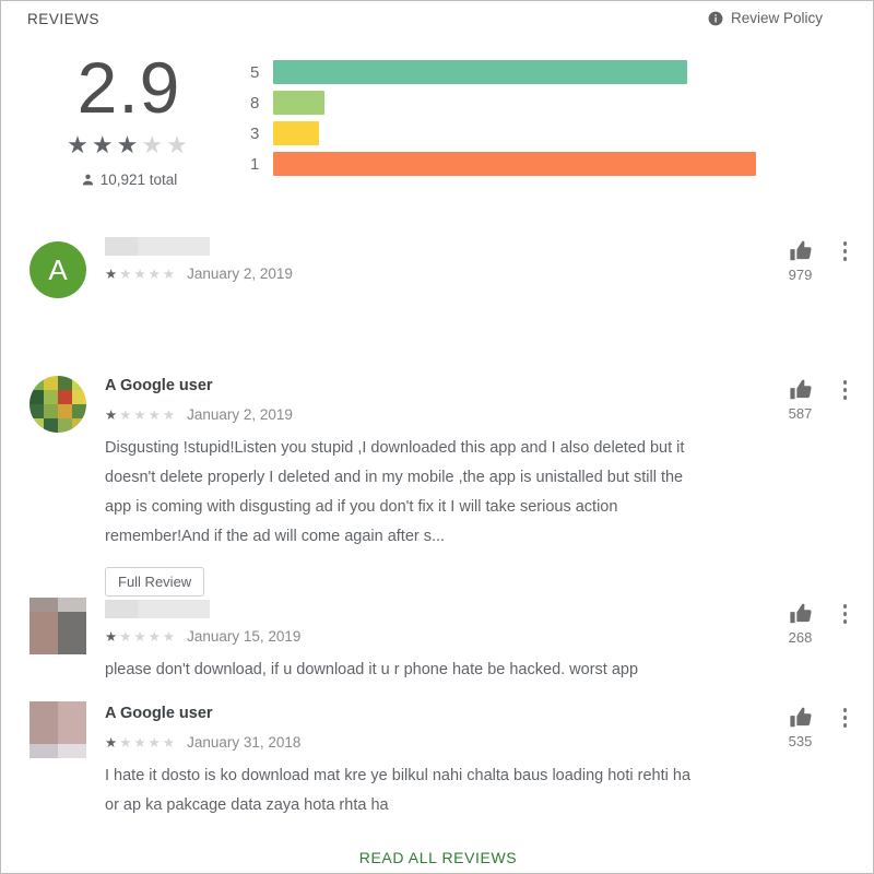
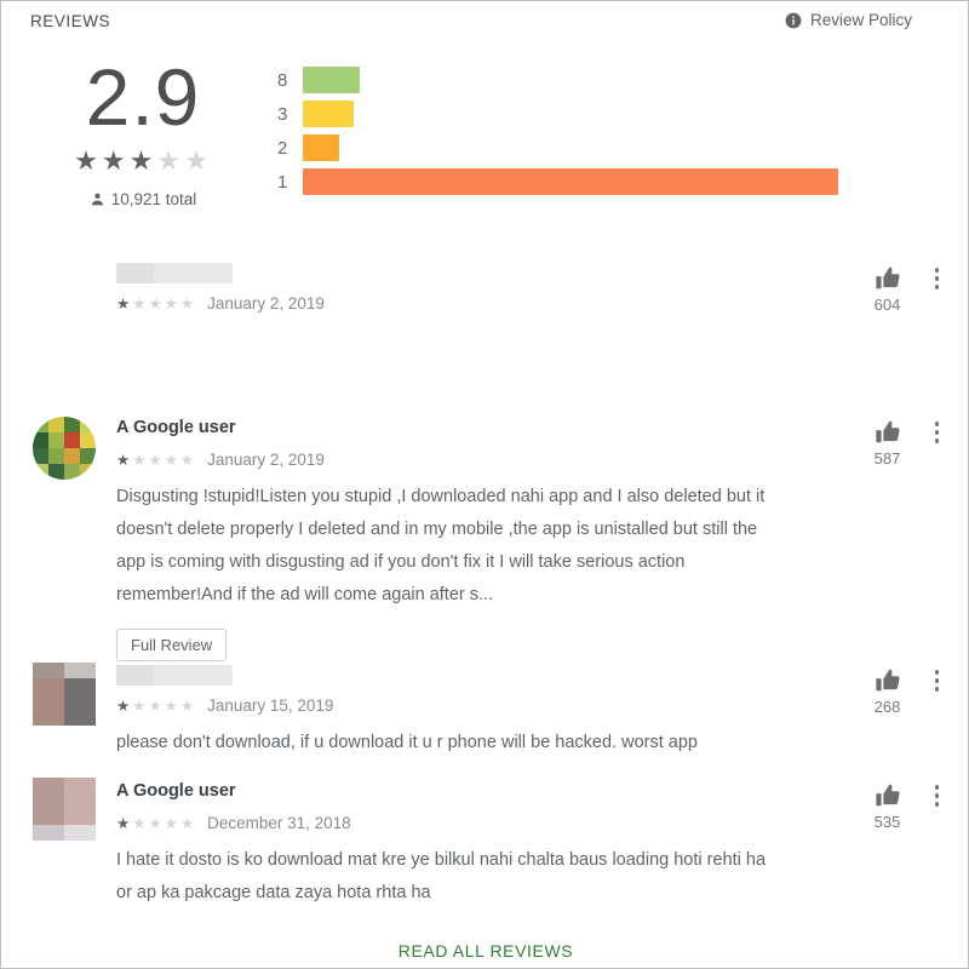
  REVIEWS
  Review Policy
  2.9
  ★★★★★
  10,921 total
- 5
  8
  3
+ 2
  1
- A
  ★★★★★
  January 2, 2019
- 979
+ 604
  A Google user
  ★★★★★
  January 2, 2019
- Disgusting !stupid!Listen you stupid ,I downloaded this app and I also deleted but it doesn't delete properly I deleted and in my mobile ,the app is unistalled but still the app is coming with disgusting ad if you don't fix it I will take serious action remember!And if the ad will come again after s...
+ Disgusting !stupid!Listen you stupid ,I downloaded nahi app and I also deleted but it doesn't delete properly I deleted and in my mobile ,the app is unistalled but still the app is coming with disgusting ad if you don't fix it I will take serious action remember!And if the ad will come again after s...
  Full Review
  587
  ★★★★★
  January 15, 2019
- please don't download, if u download it u r phone hate be hacked. worst app
+ please don't download, if u download it u r phone will be hacked. worst app
  268
  A Google user
  ★★★★★
- January 31, 2018
+ December 31, 2018
  I hate it dosto is ko download mat kre ye bilkul nahi chalta baus loading hoti rehti ha or ap ka pakcage data zaya hota rhta ha
  535
  READ ALL REVIEWS
